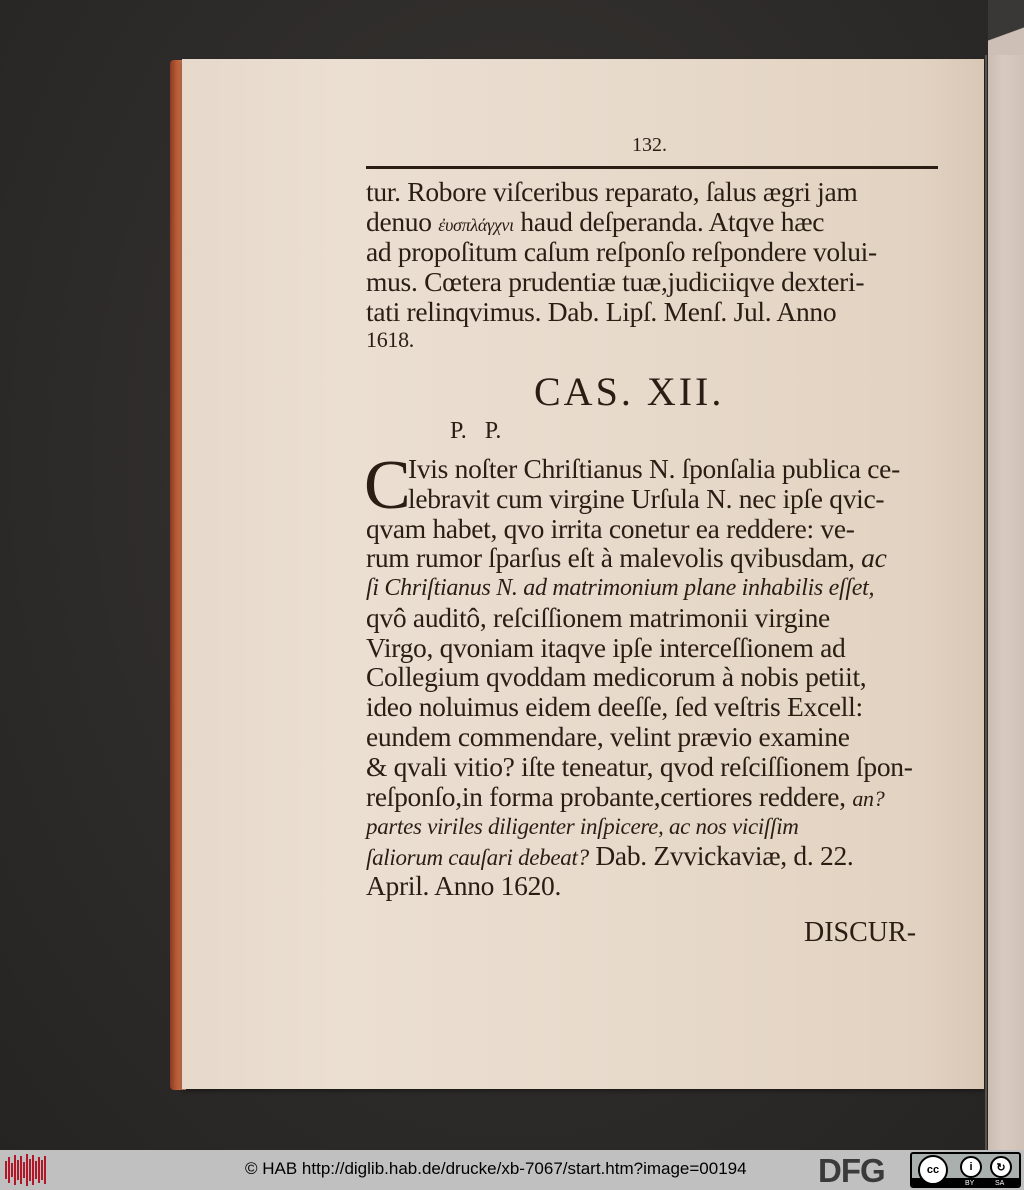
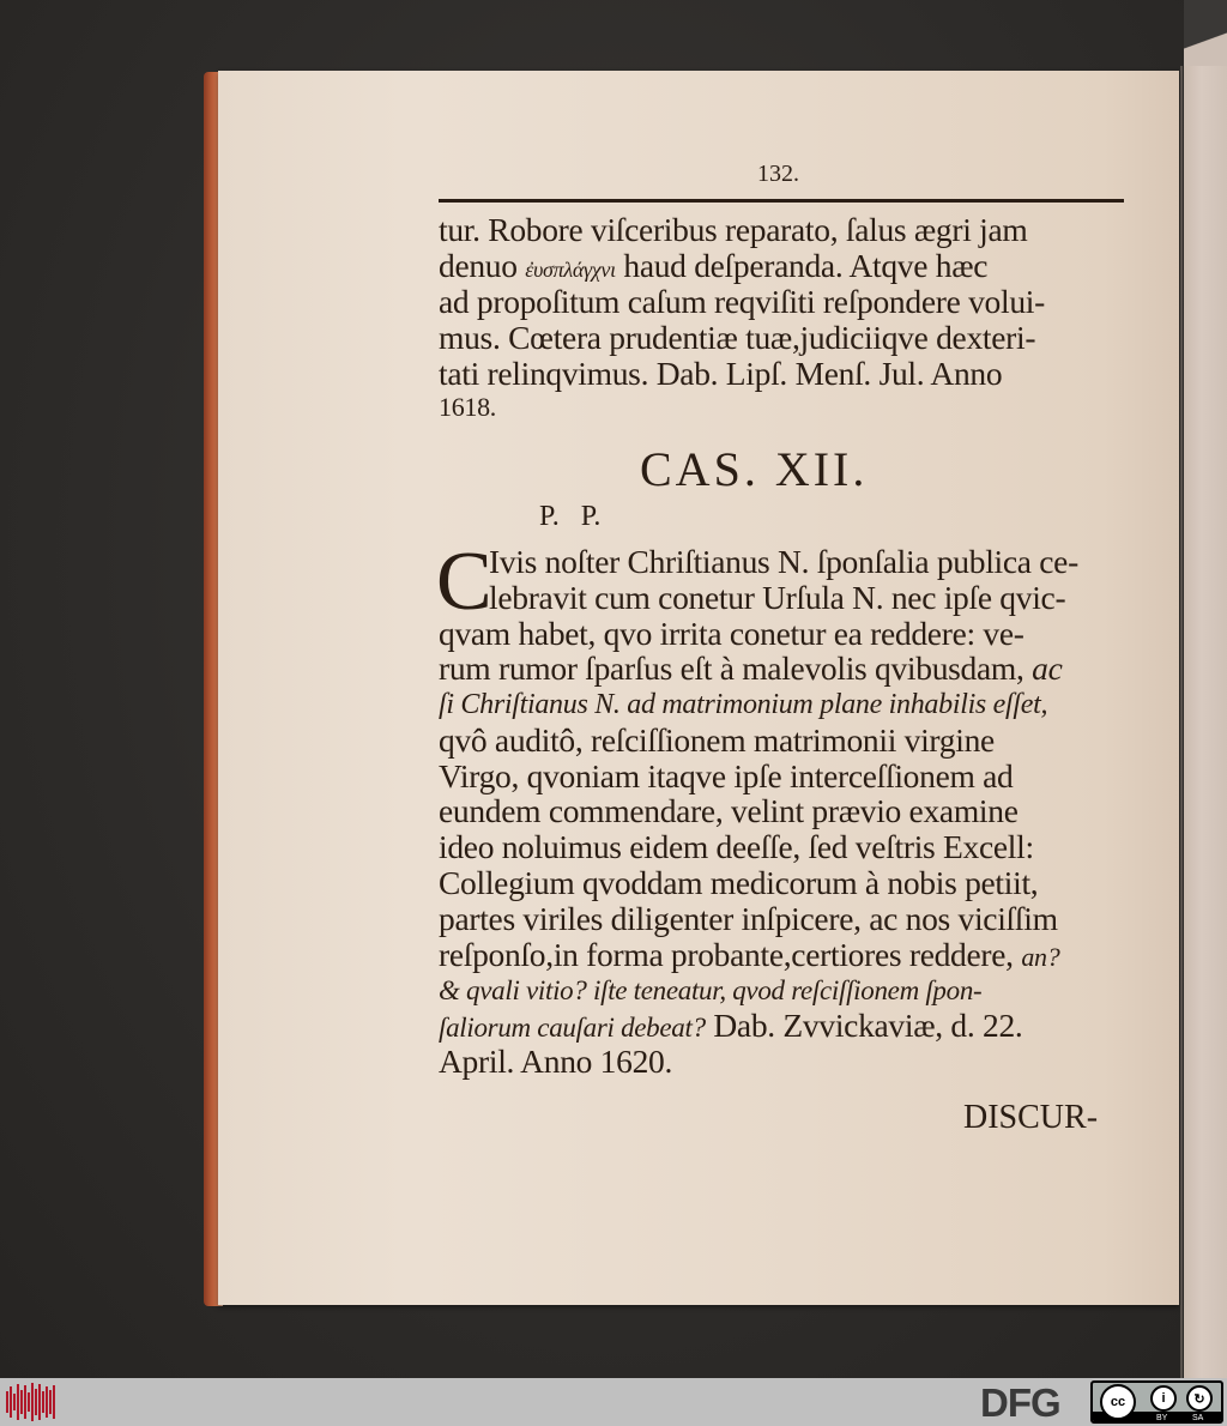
  132.
  tur. Robore viſceribus reparato, ſalus ægri jam
  denuo ἐυσπλάγχνι haud deſperanda. Atqve hæc
- ad propoſitum caſum reſponſo reſpondere volui-
+ ad propoſitum caſum reqviſiti reſpondere volui-
  mus. Cœtera prudentiæ tuæ,judiciiqve dexteri-
  tati relinqvimus. Dab. Lipſ. Menſ. Jul. Anno
  1618.
  CAS. XII.
  P. P.
  C
  Ivis noſter Chriſtianus N. ſponſalia publica ce-
- lebravit cum virgine Urſula N. nec ipſe qvic-
+ lebravit cum conetur Urſula N. nec ipſe qvic-
  qvam habet, qvo irrita conetur ea reddere: ve-
  rum rumor ſparſus eſt à malevolis qvibusdam, ac
  ſi Chriſtianus N. ad matrimonium plane inhabilis eſſet,
  qvô auditô, reſciſſionem matrimonii virgine
  Virgo, qvoniam itaqve ipſe interceſſionem ad
- Collegium qvoddam medicorum à nobis petiit,
+ eundem commendare, velint prævio examine
  ideo noluimus eidem deeſſe, ſed veſtris Excell:
- eundem commendare, velint prævio examine
+ Collegium qvoddam medicorum à nobis petiit,
- & qvali vitio? iſte teneatur, qvod reſciſſionem ſpon-
+ partes viriles diligenter inſpicere, ac nos viciſſim
  reſponſo,in forma probante,certiores reddere, an?
- partes viriles diligenter inſpicere, ac nos viciſſim
+ & qvali vitio? iſte teneatur, qvod reſciſſionem ſpon-
  ſaliorum cauſari debeat? Dab. Zvvickaviæ, d. 22.
  April. Anno 1620.
  DISCUR-
- © HAB http://diglib.hab.de/drucke/xb-7067/start.htm?image=00194
  DFG
  cc
  i
  ↻
